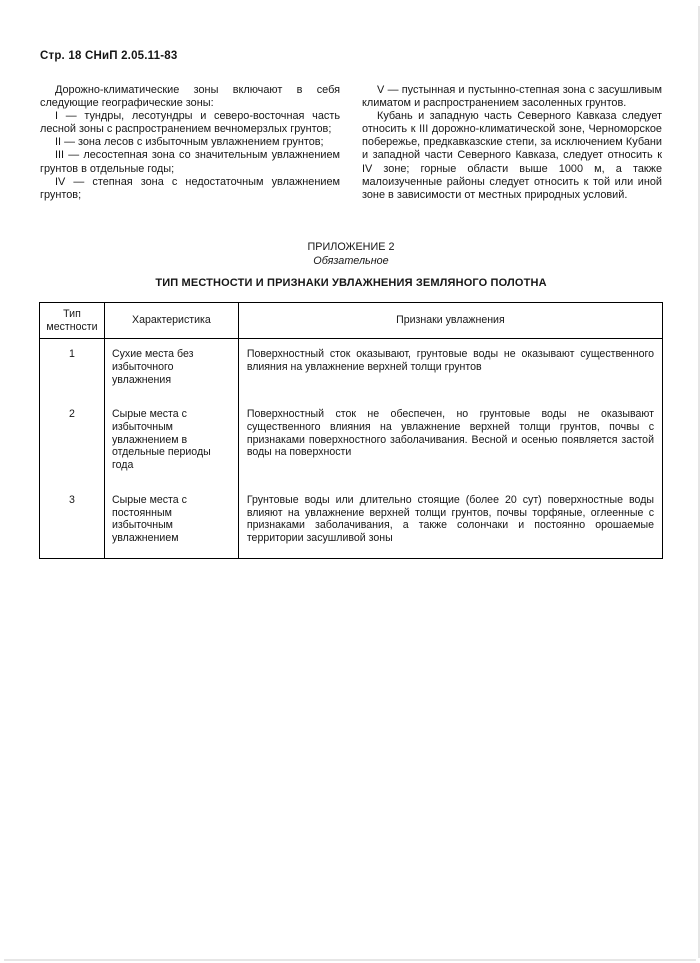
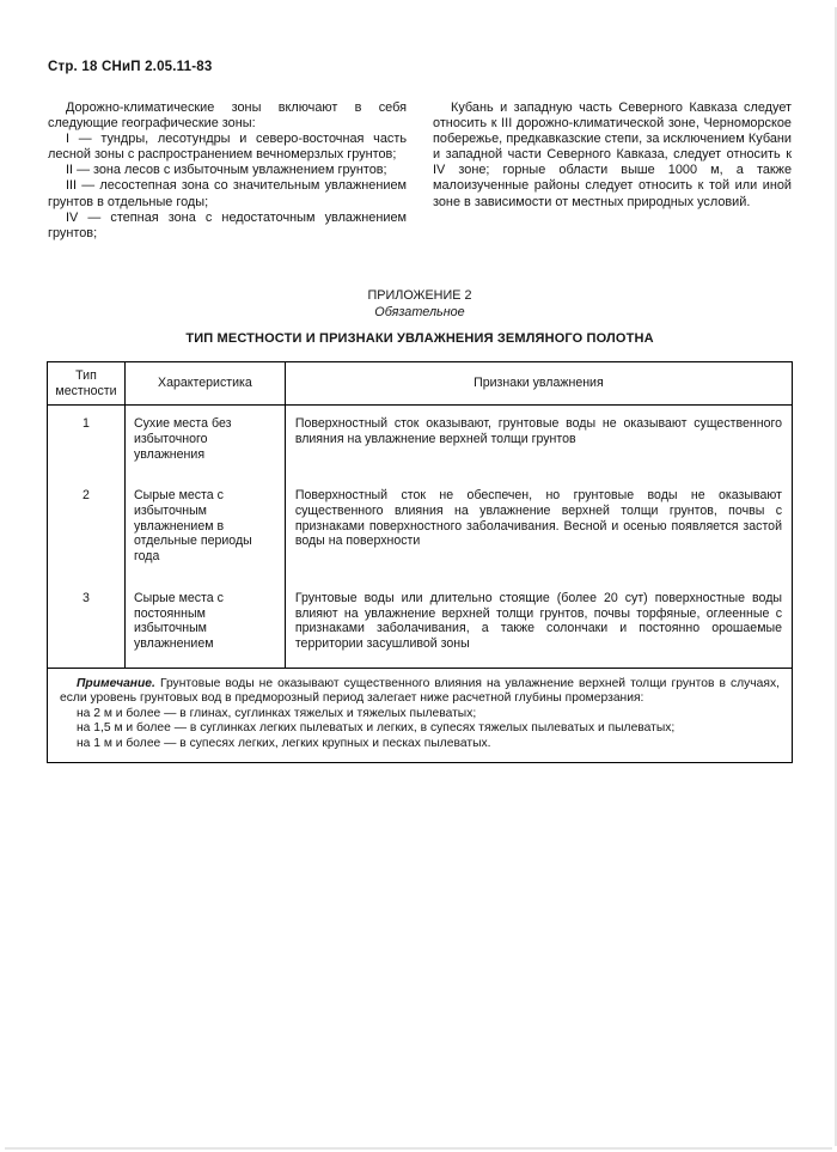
  Стр. 18 СНиП 2.05.11-83
  Дорожно-климатические зоны включают в себя следующие географические зоны:
  I — тундры, лесотундры и северо-восточная часть лесной зоны с распространением вечномерзлых грунтов;
  II — зона лесов с избыточным увлажнением грунтов;
  III — лесостепная зона со значительным увлажнением грунтов в отдельные годы;
  IV — степная зона с недостаточным увлажнением грунтов;
- V — пустынная и пустынно-степная зона с засушливым климатом и распространением засоленных грунтов.
  Кубань и западную часть Северного Кавказа следует относить к III дорожно-климатической зоне, Черноморское побережье, предкавказские степи, за исключением Кубани и западной части Северного Кавказа, следует относить к IV зоне; горные области выше 1000 м, а также малоизученные районы следует относить к той или иной зоне в зависимости от местных природных условий.
  ПРИЛОЖЕНИЕ 2
  Обязательное
  ТИП МЕСТНОСТИ И ПРИЗНАКИ УВЛАЖНЕНИЯ ЗЕМЛЯНОГО ПОЛОТНА
  Тип местности	Характеристика	Признаки увлажнения
  1	Сухие места без избыточного увлажнения	Поверхностный сток оказывают, грунтовые воды не оказывают существенного влияния на увлажнение верхней толщи грунтов
  2	Сырые места с избыточным увлажнением в отдельные периоды года	Поверхностный сток не обеспечен, но грунтовые воды не оказывают существенного влияния на увлажнение верхней толщи грунтов, почвы с признаками поверхностного заболачивания. Весной и осенью появляется застой воды на поверхности
  3	Сырые места с постоянным избыточным увлажнением	Грунтовые воды или длительно стоящие (более 20 сут) поверхностные воды влияют на увлажнение верхней толщи грунтов, почвы торфяные, оглеенные с признаками заболачивания, а также солончаки и постоянно орошаемые территории засушливой зоны
+ Примечание. Грунтовые воды не оказывают существенного влияния на увлажнение верхней толщи грунтов в случаях, если уровень грунтовых вод в предморозный период залегает ниже расчетной глубины промерзания: на 2 м и более — в глинах, суглинках тяжелых и тяжелых пылеватых; на 1,5 м и более — в суглинках легких пылеватых и легких, в супесях тяжелых пылеватых и пылеватых; на 1 м и более — в супесях легких, легких крупных и песках пылеватых.
